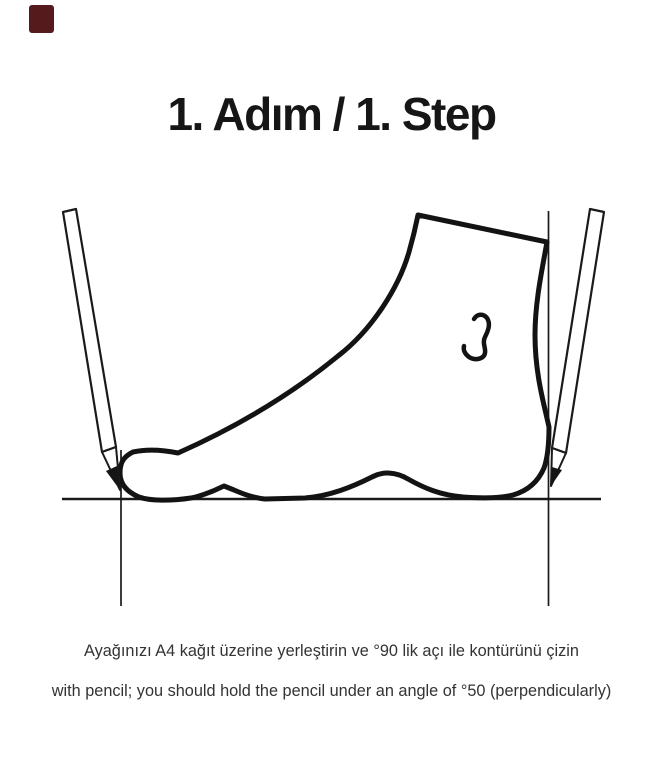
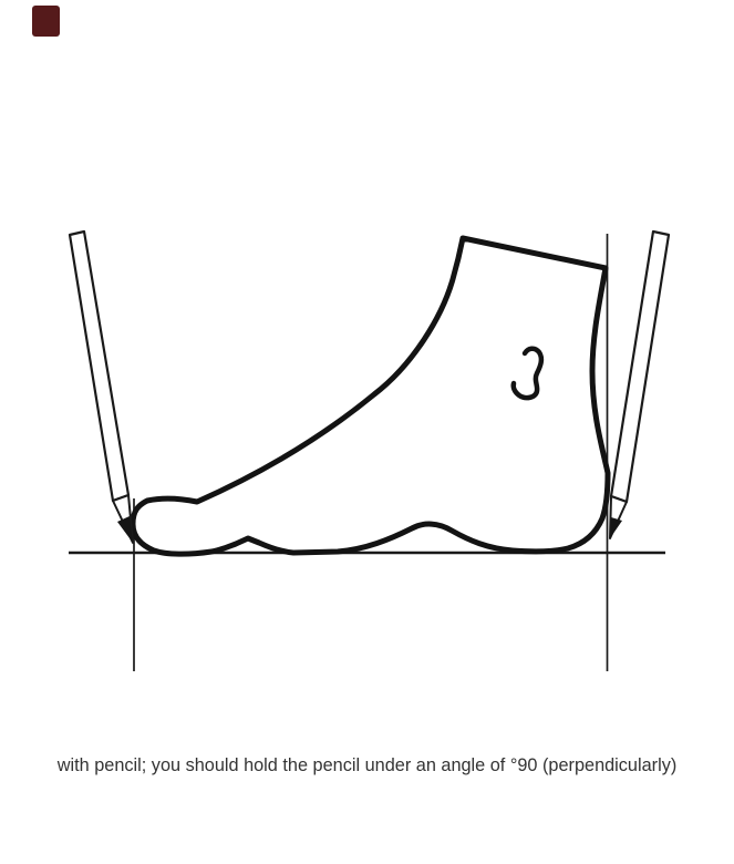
- 1. Adım / 1. Step
- Ayağınızı A4 kağıt üzerine yerleştirin ve °90 lik açı ile kontürünü çizin
- with pencil; you should hold the pencil under an angle of °50 (perpendicularly)
+ with pencil; you should hold the pencil under an angle of °90 (perpendicularly)
